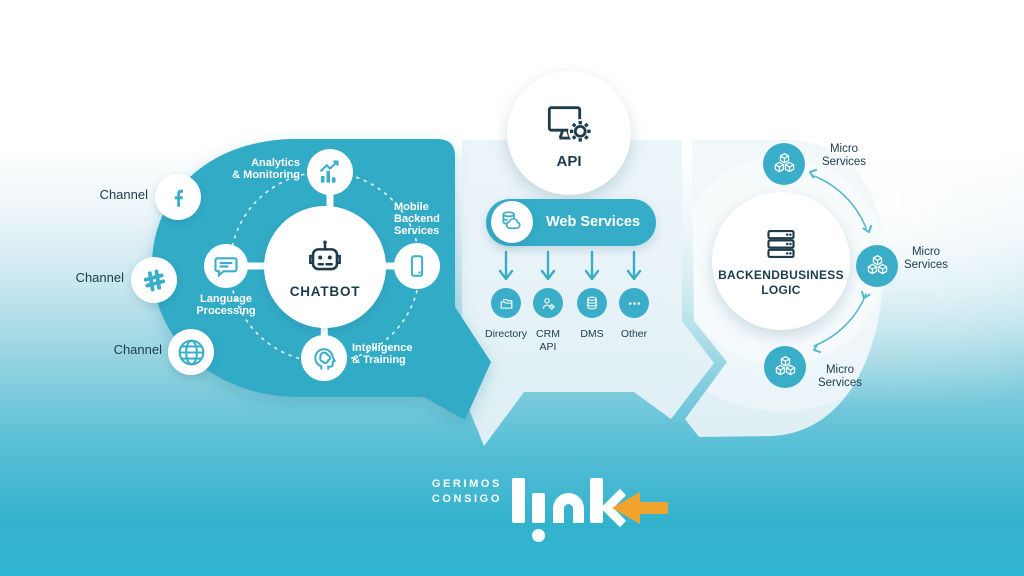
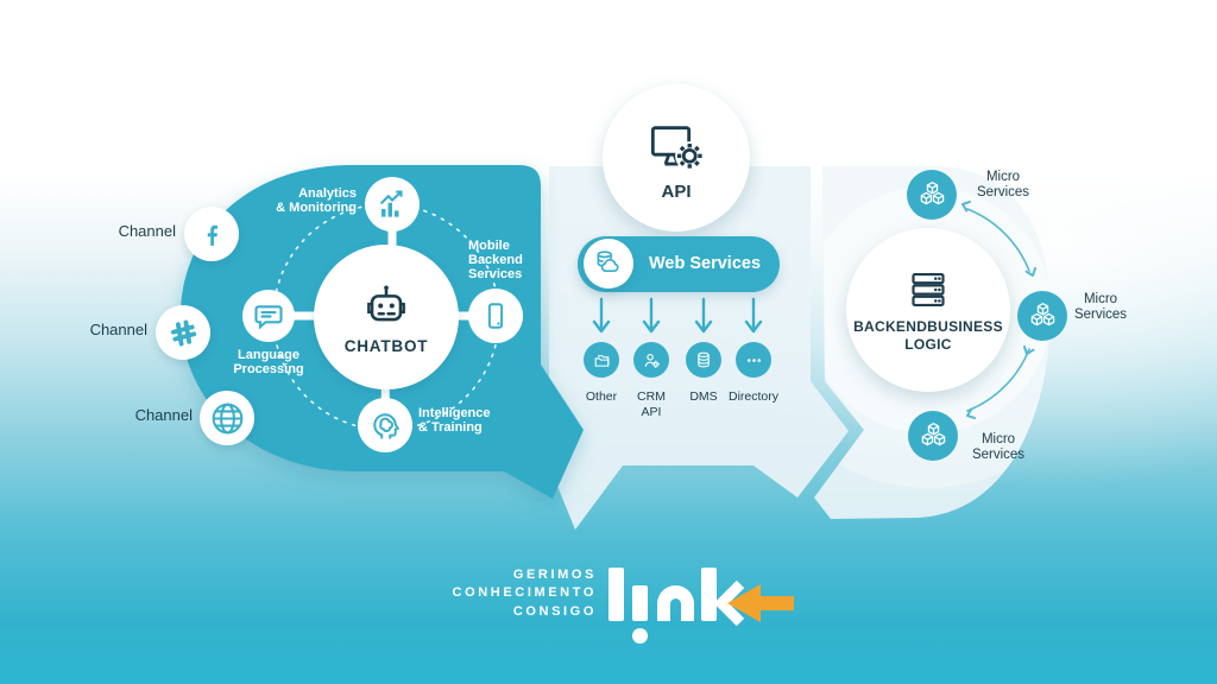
  Channel
  Channel
  Channel
  CHATBOT
  Analytics
  & Monitoring
  Mobile
  Backend
  Services
  Language
  Processing
  Intelligence
  & Training
  API
  Web Services
- Directory
+ Other
  CRM
  API
  DMS
- Other
+ Directory
  BACKENDBUSINESS LOGIC
  Micro
  Services
  Micro
  Services
  Micro
  Services
  GERIMOS
+ CONHECIMENTO
  CONSIGO
